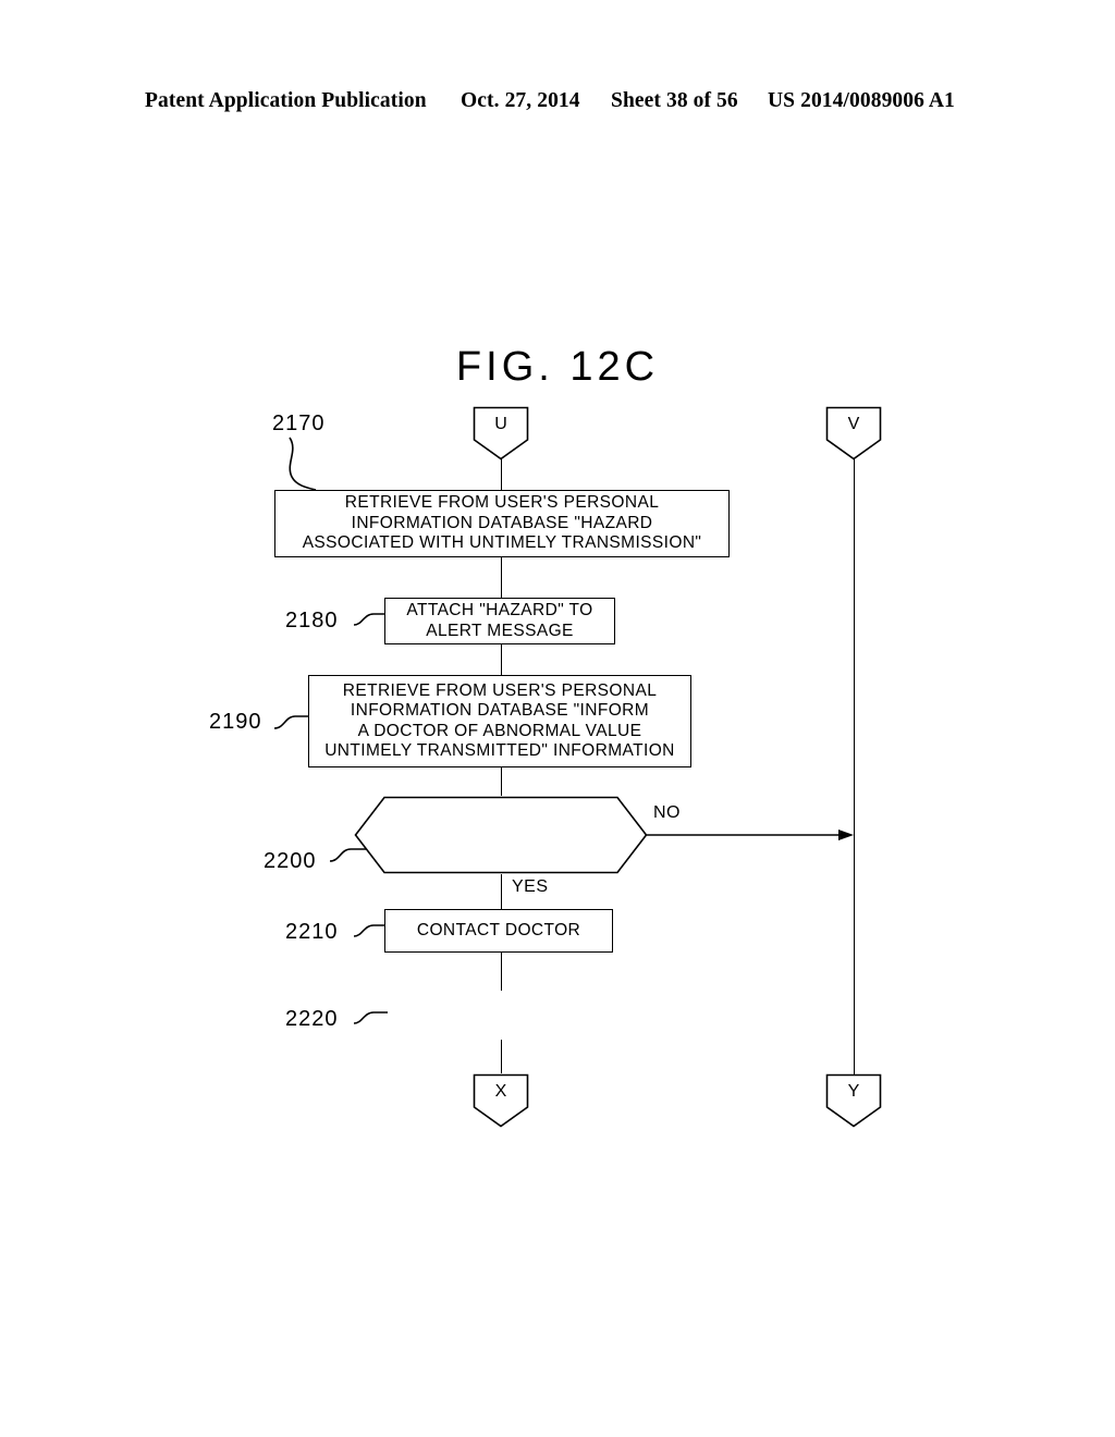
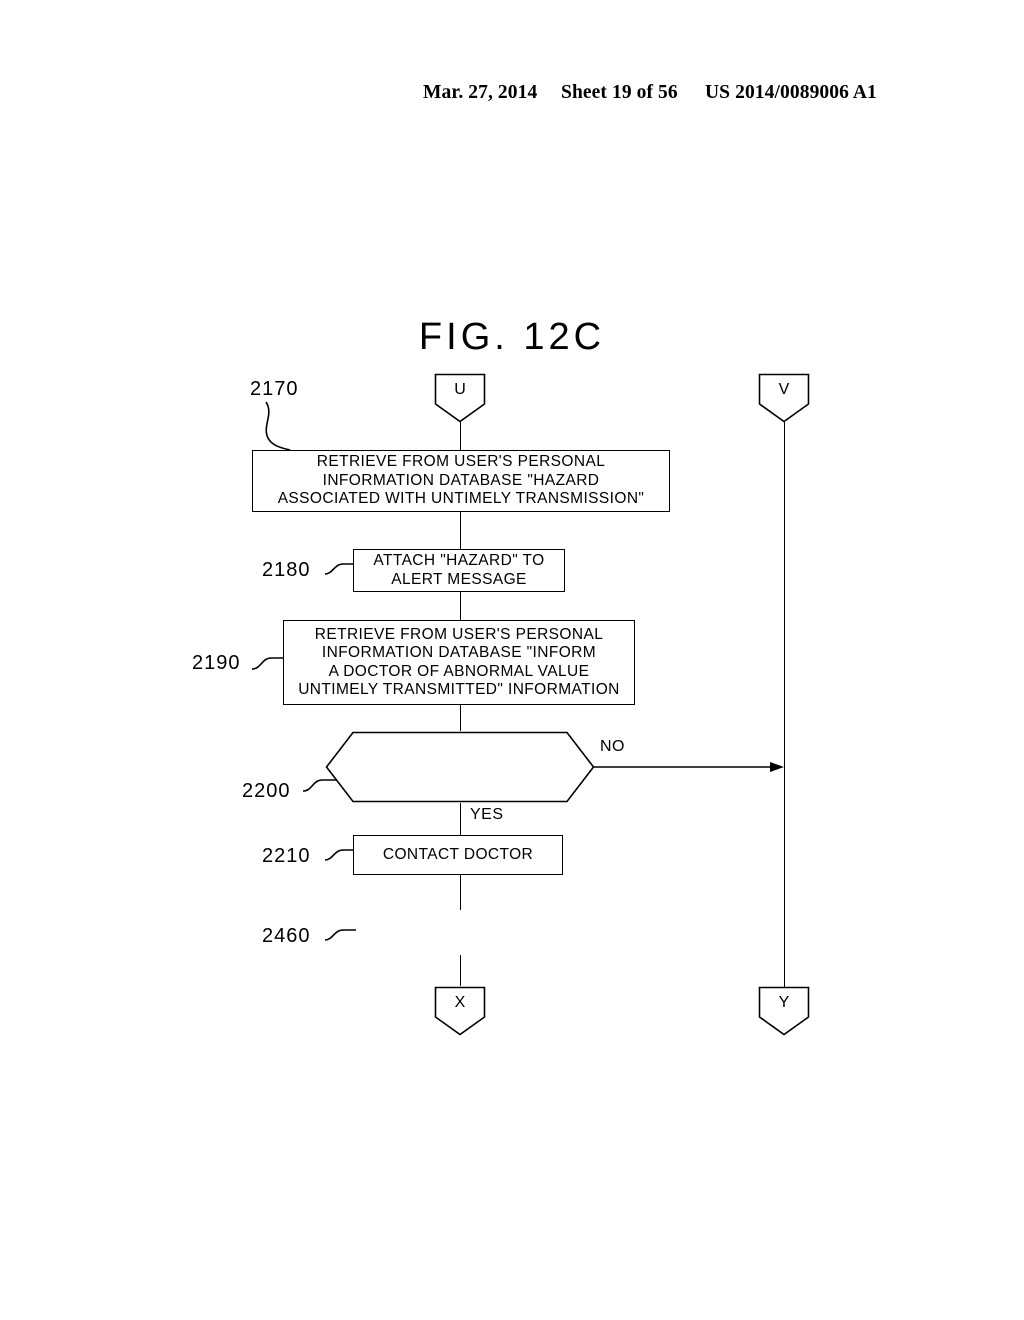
- Patent Application Publication
- Oct. 27, 2014
+ Mar. 27, 2014
- Sheet 38 of 56
+ Sheet 19 of 56
  US 2014/0089006 A1
  FIG. 12C
  U
  V
  2170
  RETRIEVE FROM USER'S PERSONAL
  INFORMATION DATABASE "HAZARD
  ASSOCIATED WITH UNTIMELY TRANSMISSION"
  2180
  ATTACH "HAZARD" TO
  ALERT MESSAGE
  2190
  RETRIEVE FROM USER'S PERSONAL
  INFORMATION DATABASE "INFORM
  A DOCTOR OF ABNORMAL VALUE
  UNTIMELY TRANSMITTED" INFORMATION
  2200
  NO
  YES
  2210
  CONTACT DOCTOR
- 2220
+ 2460
  X
  Y
